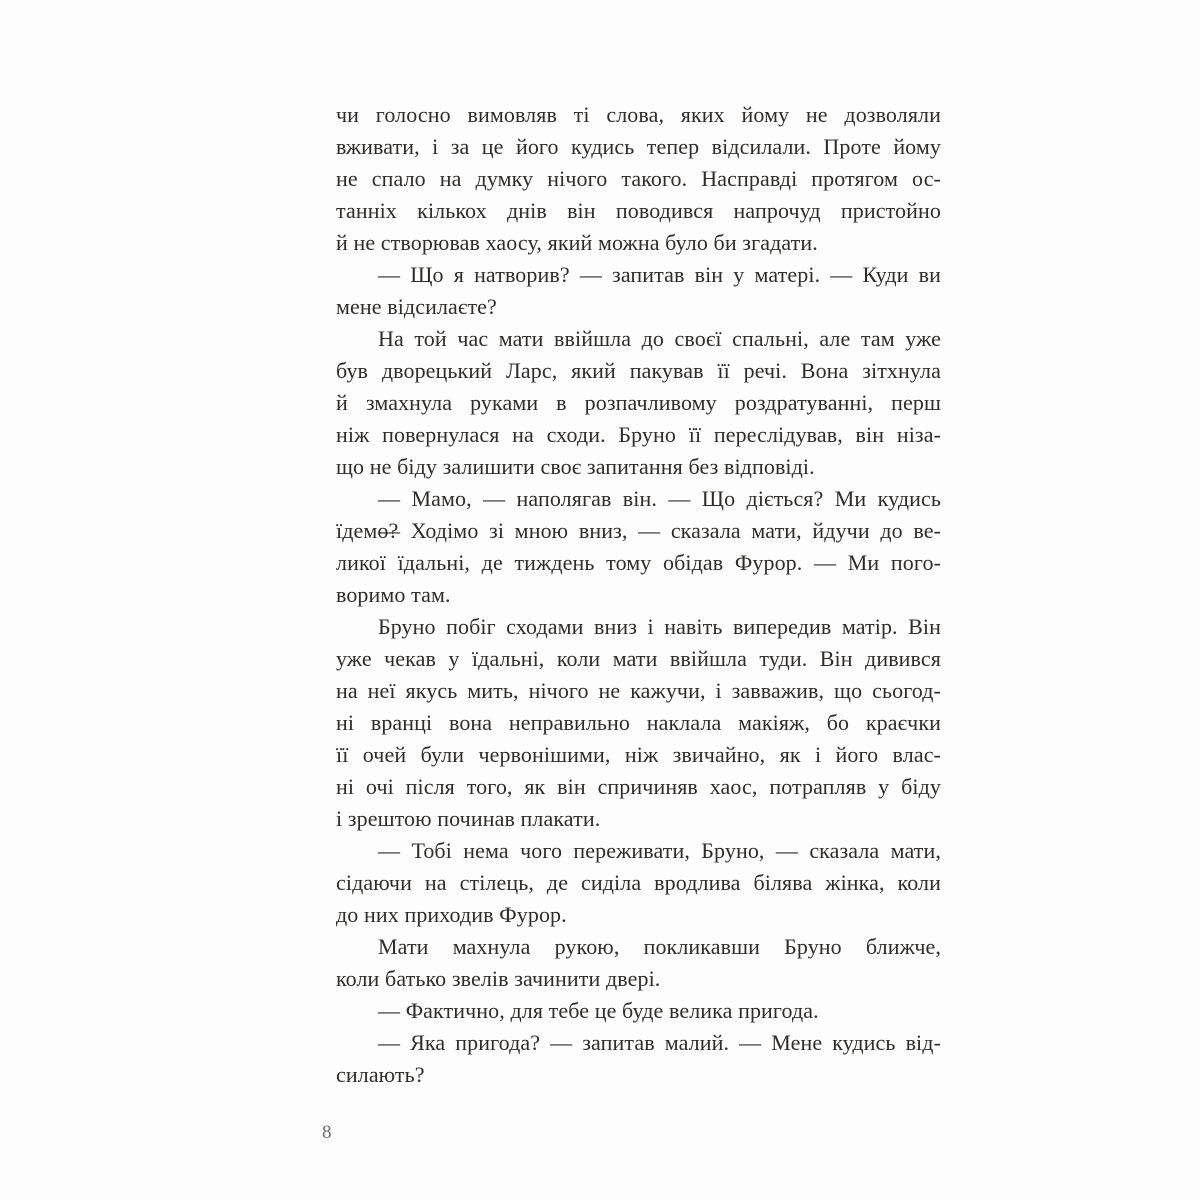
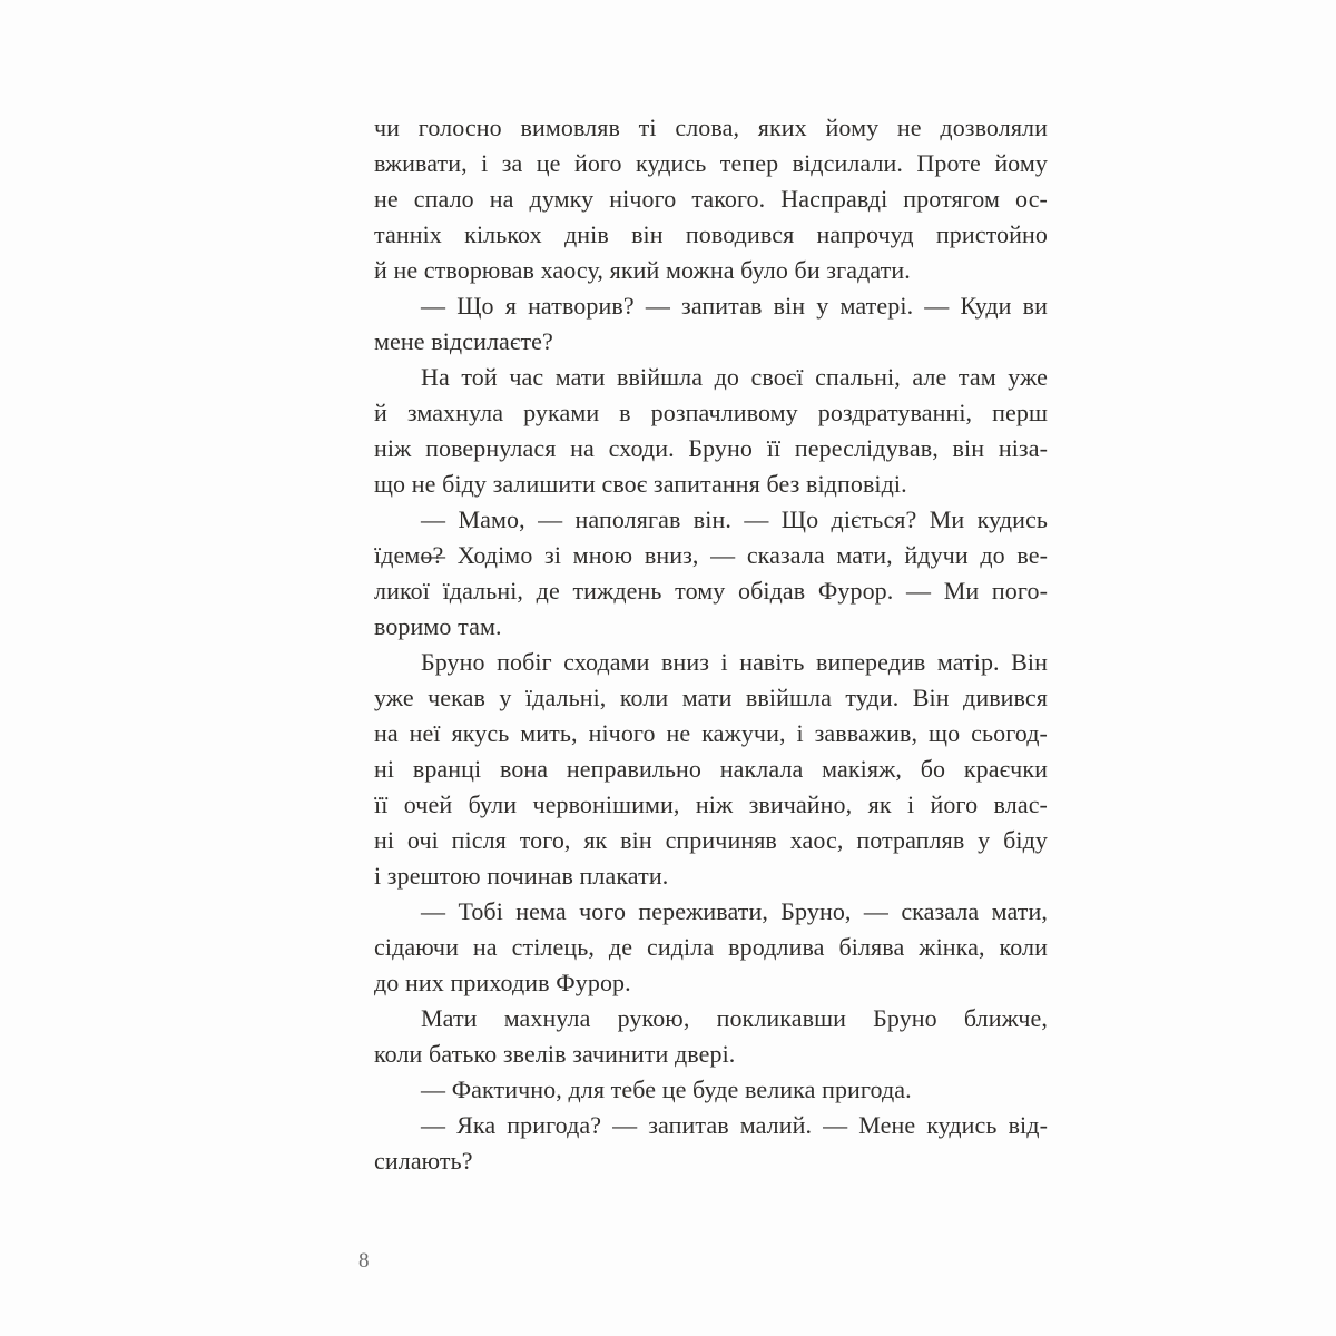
  чи голосно вимовляв ті слова, яких йому не дозволяли
  вживати, і за це його кудись тепер відсилали. Проте йому
  не спало на думку нічого такого. Насправді протягом ос-
  танніх кількох днів він поводився напрочуд пристойно
  й не створював хаосу, який можна було би згадати.
  — Що я натворив? — запитав він у матері. — Куди ви
  мене відсилаєте?
  На той час мати ввійшла до своєї спальні, але там уже
- був дворецький Ларс, який пакував її речі. Вона зітхнула
  й змахнула руками в розпачливому роздратуванні, перш
  ніж повернулася на сходи. Бруно її переслідував, він ніза-
  що не біду залишити своє запитання без відповіді.
  — Мамо, — наполягав він. — Що діється? Ми кудись їдемо?
  — Ходімо зі мною вниз, — сказала мати, йдучи до ве-
  ликої їдальні, де тиждень тому обідав Фурор. — Ми пого-
  воримо там.
  Бруно побіг сходами вниз і навіть випередив матір. Він
  уже чекав у їдальні, коли мати ввійшла туди. Він дивився
  на неї якусь мить, нічого не кажучи, і завважив, що сьогод-
  ні вранці вона неправильно наклала макіяж, бо краєчки
  її очей були червонішими, ніж звичайно, як і його влас-
  ні очі після того, як він спричиняв хаос, потрапляв у біду
  і зрештою починав плакати.
  — Тобі нема чого переживати, Бруно, — сказала мати,
  сідаючи на стілець, де сиділа вродлива білява жінка, коли
  до них приходив Фурор.
  Мати махнула рукою, покликавши Бруно ближче,
  коли батько звелів зачинити двері.
  — Фактично, для тебе це буде велика пригода.
  — Яка пригода? — запитав малий. — Мене кудись від-
  силають?
  8
